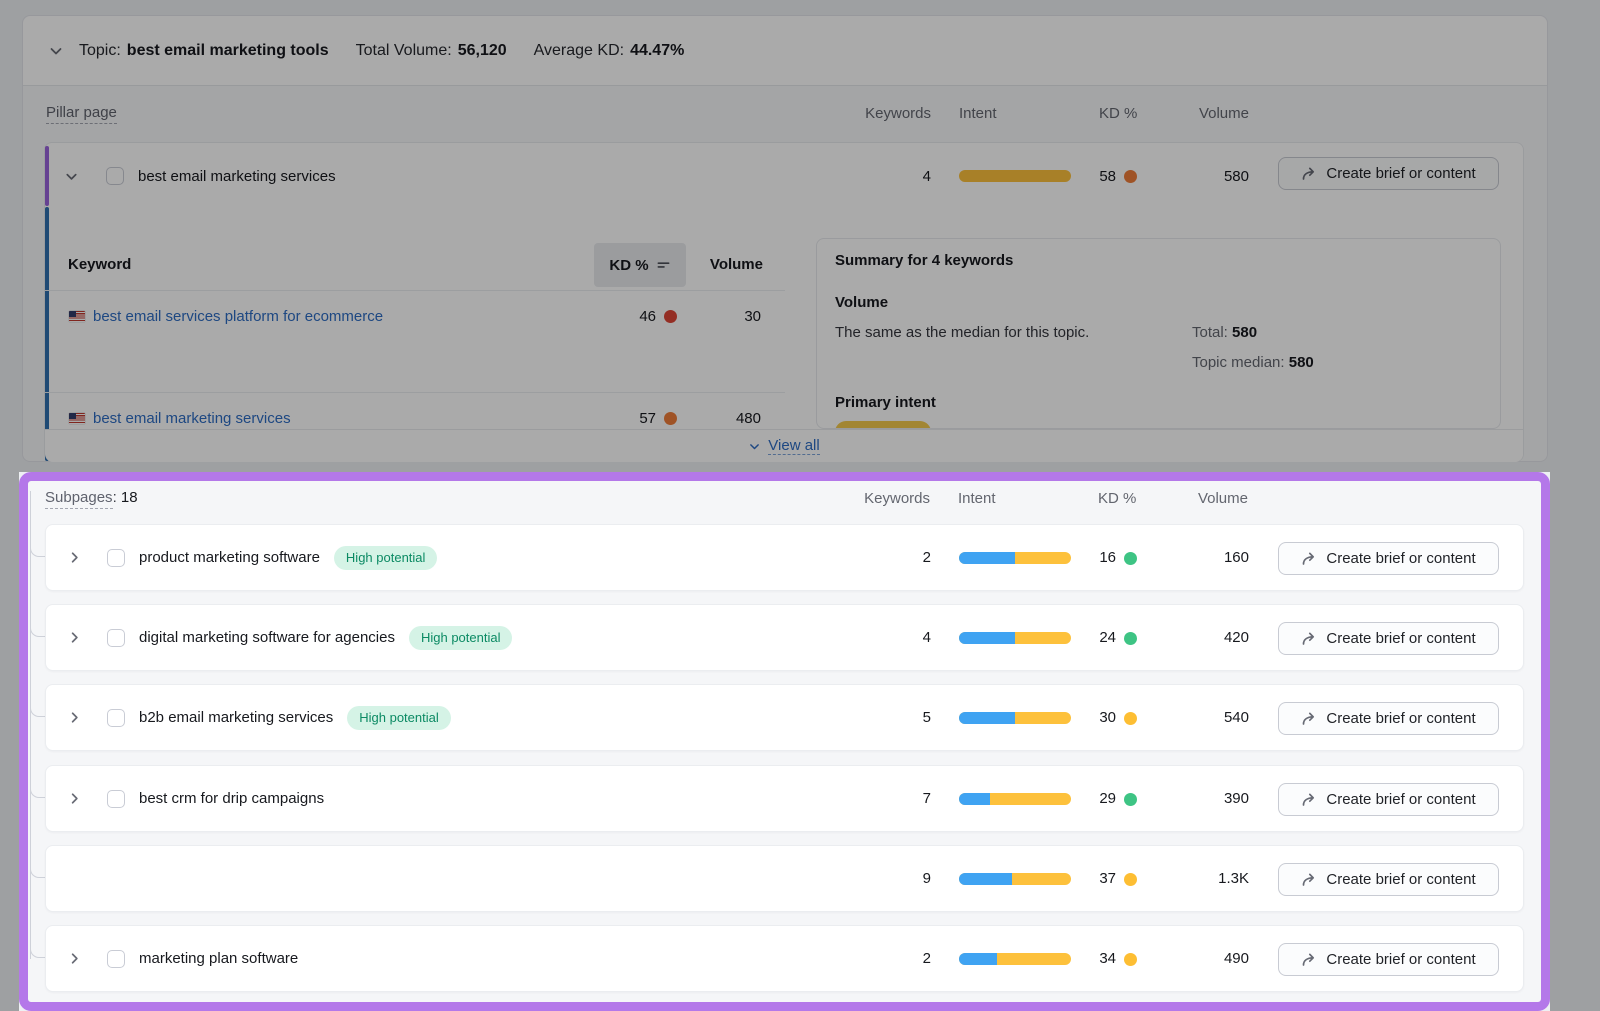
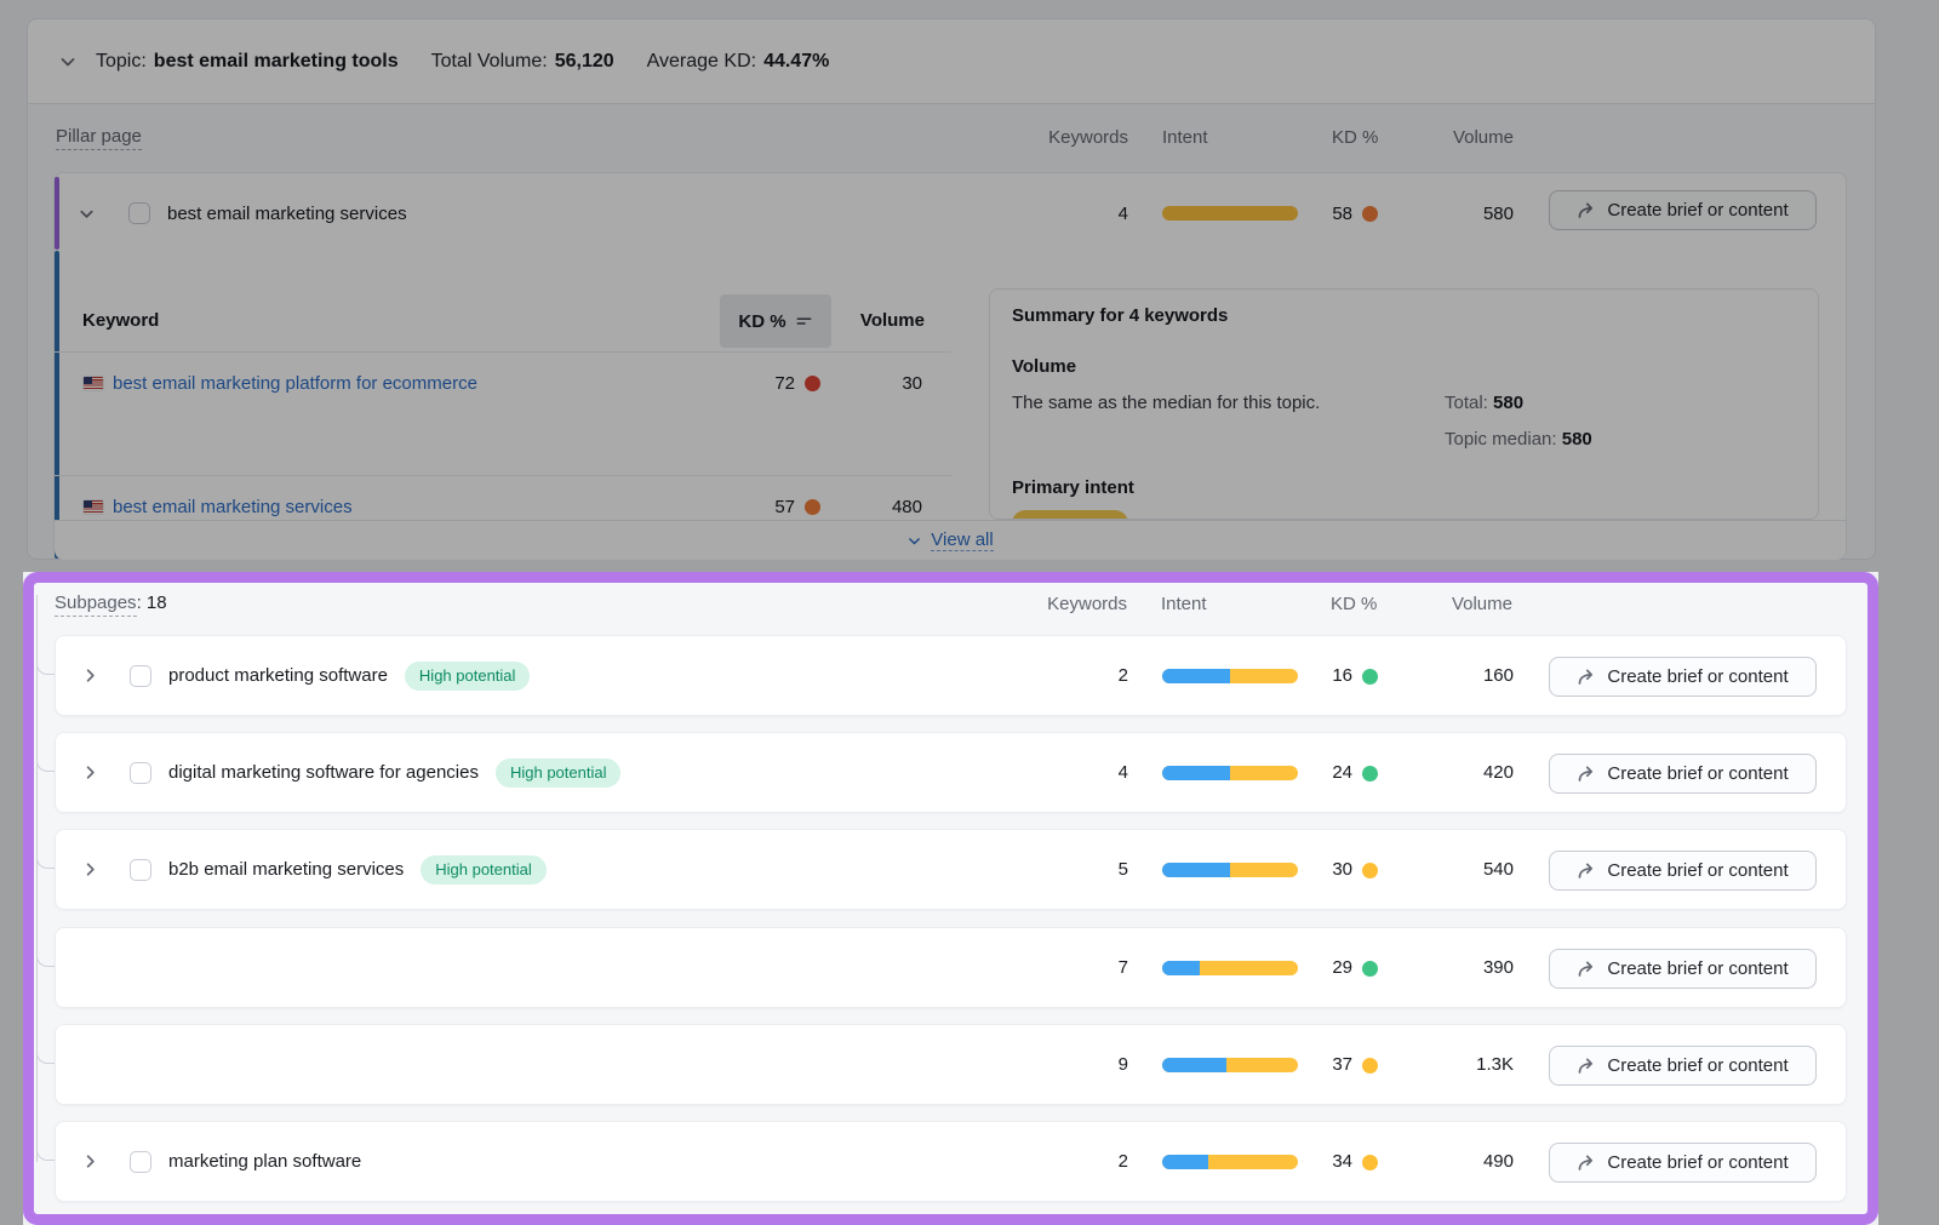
  Topic:
  best email marketing tools
  Total Volume:
  56,120
  Average KD:
  44.47%
  Pillar page
  Keywords
  Intent
  KD %
  Volume
  best email marketing services
  4
  58
  580
  Create brief or content
  Keyword
  KD %
  Volume
- best email services platform for ecommerce
+ best email marketing platform for ecommerce
- 46
+ 72
  30
  best email marketing services
  57
  480
  Summary for 4 keywords
  Volume
  The same as the median for this topic.
  Total: 580
  Topic median: 580
  Primary intent
  View all
  Subpages: 18
  Keywords
  Intent
  KD %
  Volume
  product marketing software
  High potential
  2
  16
  160
  Create brief or content
  digital marketing software for agencies
  High potential
  4
  24
  420
  Create brief or content
  b2b email marketing services
  High potential
  5
  30
  540
  Create brief or content
- best crm for drip campaigns
  7
  29
  390
  Create brief or content
  9
  37
  1.3K
  Create brief or content
  marketing plan software
  2
  34
  490
  Create brief or content
